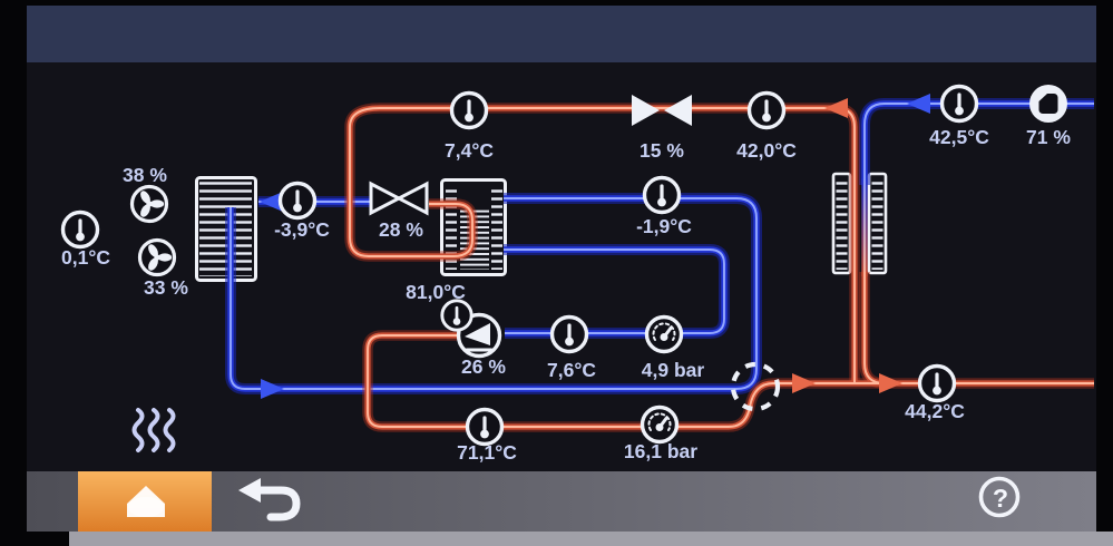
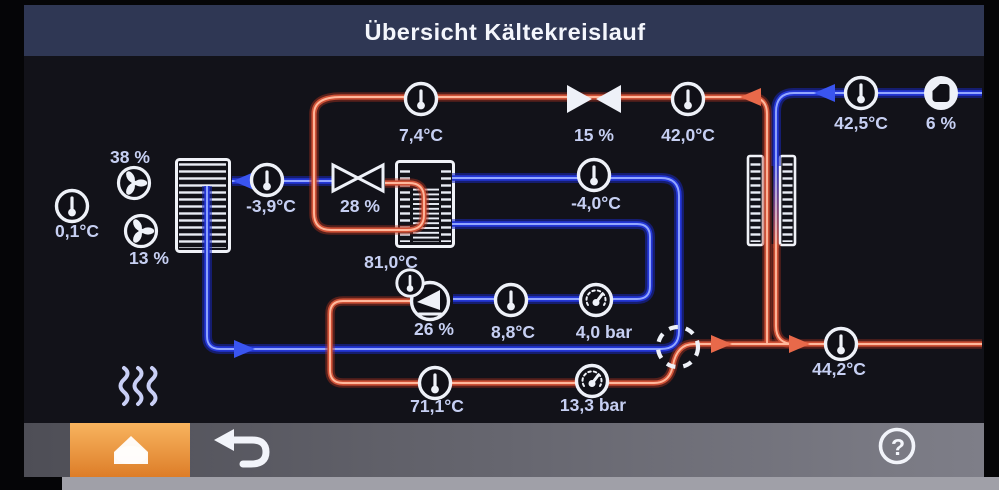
+ Übersicht Kältekreislauf
  38 %
- 33 %
+ 13 %
  0,1°C
  -3,9°C
  28 %
  7,4°C
  15 %
  42,0°C
  42,5°C
- 71 %
+ 6 %
- -1,9°C
+ -4,0°C
  81,0°C
  26 %
- 7,6°C
+ 8,8°C
- 4,9 bar
+ 4,0 bar
  71,1°C
- 16,1 bar
+ 13,3 bar
  44,2°C
  ?
